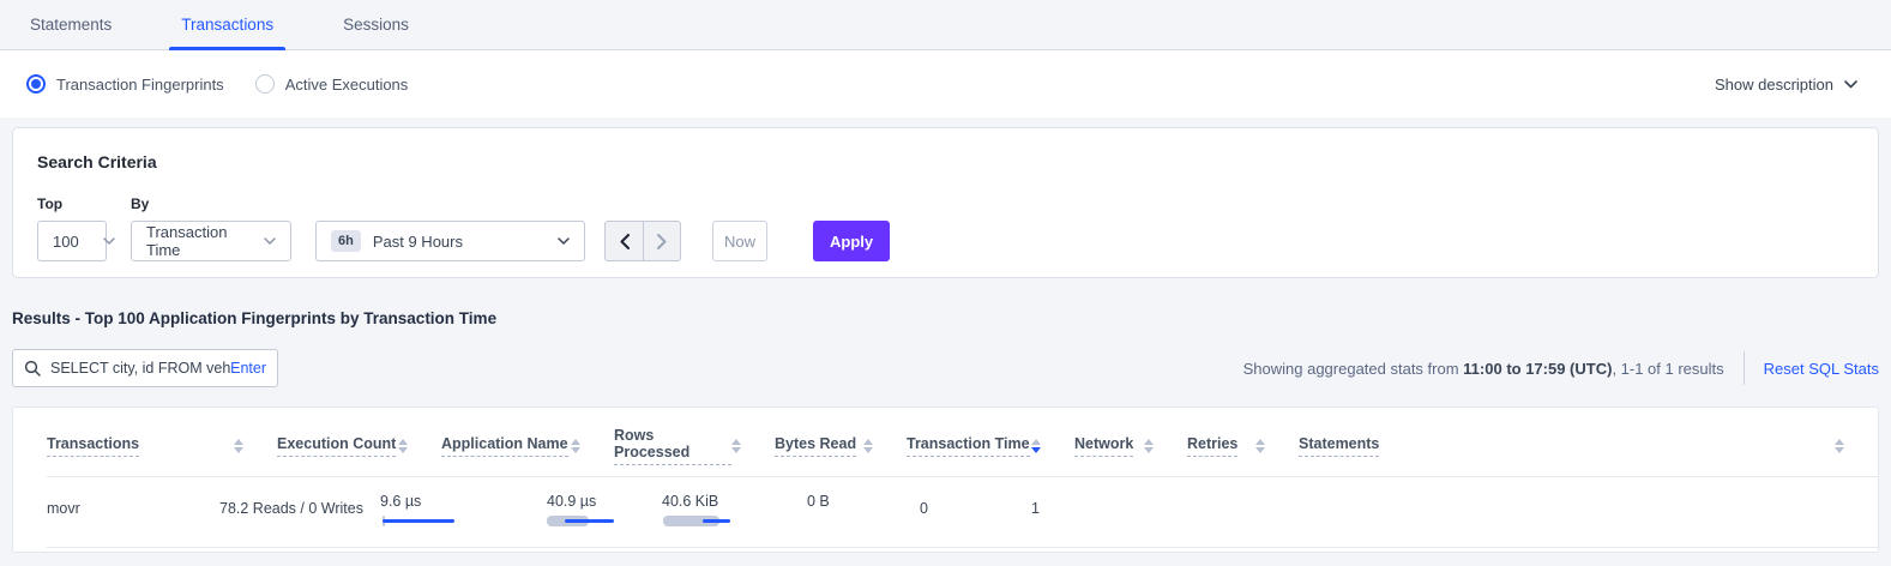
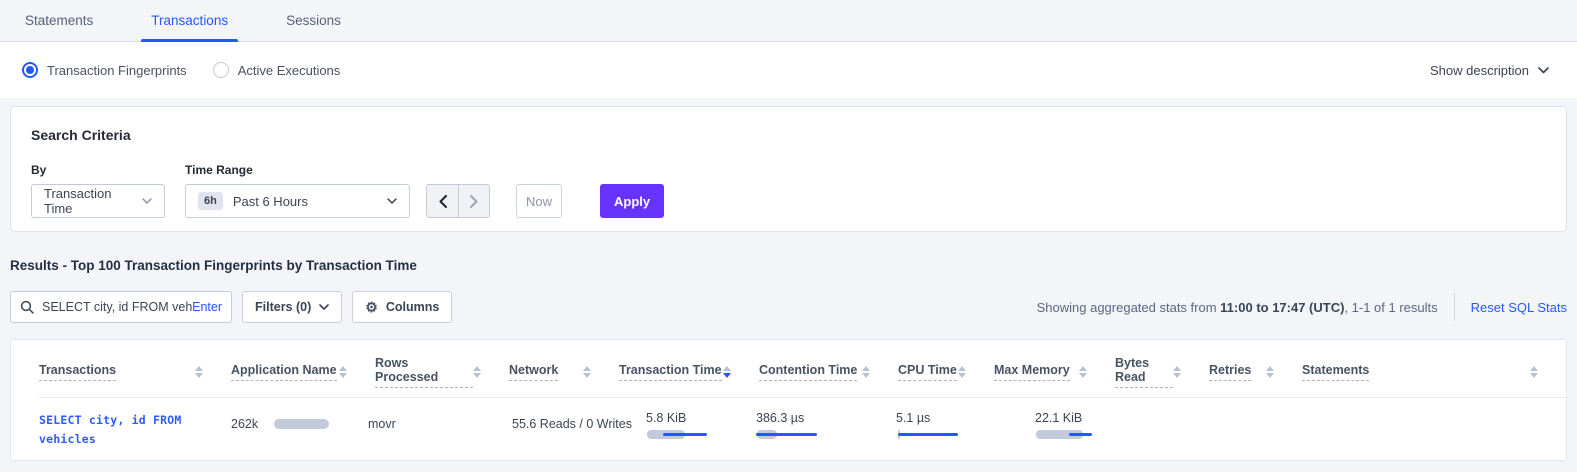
  Statements
  Transactions
  Sessions
  Transaction Fingerprints
  Active Executions
  Show description
  Search Criteria
- Top
- 100
  By
  Transaction Time
+ Time Range
  6h
- Past 9 Hours
+ Past 6 Hours
  Now
  Apply
- Results - Top 100 Application Fingerprints by Transaction Time
+ Results - Top 100 Transaction Fingerprints by Transaction Time
  SELECT city, id FROM veh
  Enter
+ Filters (0)
+ ⚙
+ Columns
- Showing aggregated stats from 11:00 to 17:59 (UTC), 1-1 of 1 results
+ Showing aggregated stats from 11:00 to 17:47 (UTC), 1-1 of 1 results
  Reset SQL Stats
  Transactions
- Execution Count
  Application Name
  Rows Processed
- Bytes Read
+ Network
  Transaction Time
+ Contention Time
+ CPU Time
+ Max Memory
- Network
+ Bytes Read
  Retries
  Statements
+ SELECT city, id FROM
+ vehicles
+ 262k
  movr
- 78.2 Reads / 0 Writes
+ 55.6 Reads / 0 Writes
+ 5.8 KiB
+ 386.3 µs
- 9.6 µs
+ 5.1 µs
- 40.9 µs
- 40.6 KiB
+ 22.1 KiB
- 0 B
- 0
- 1
